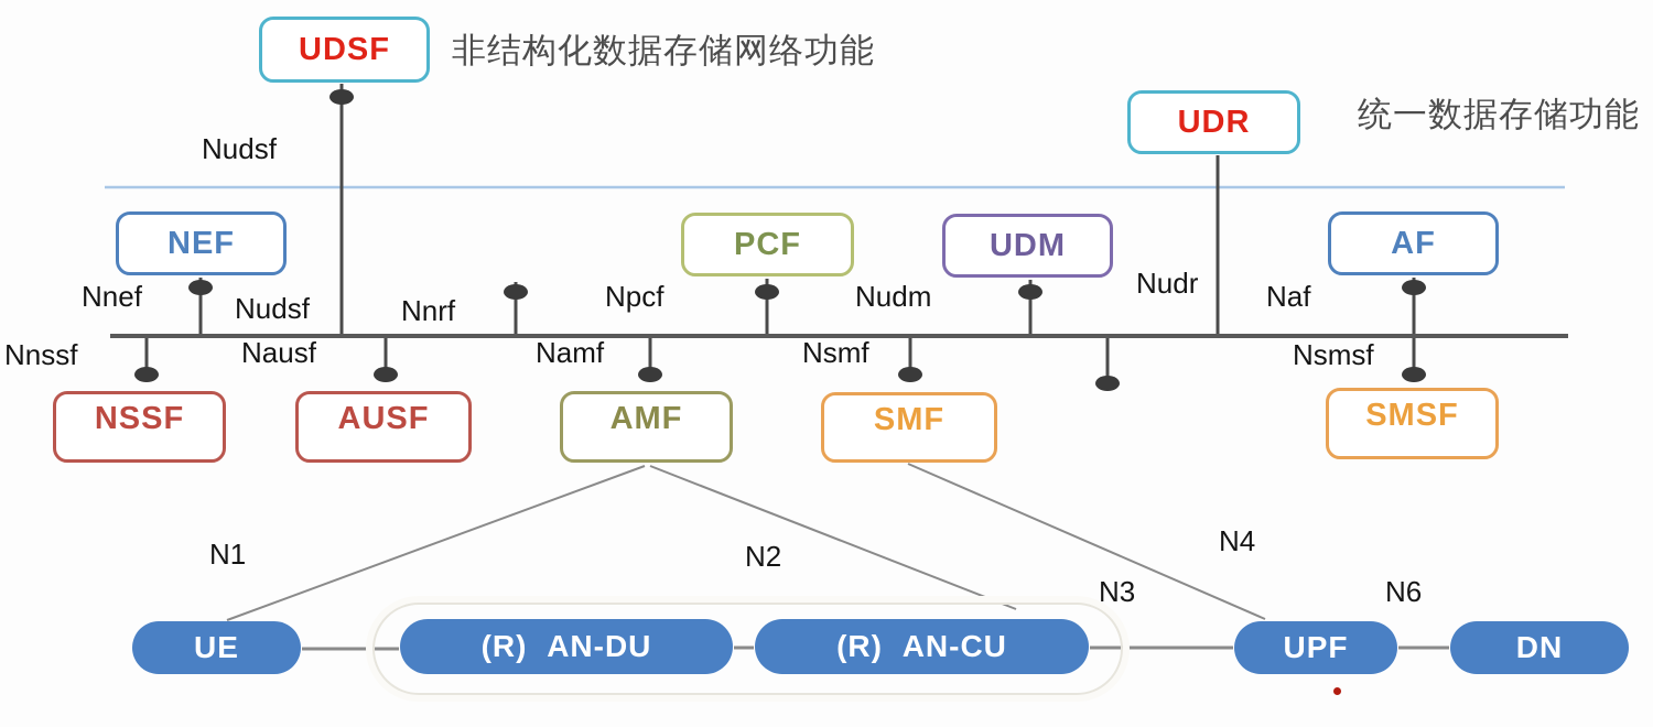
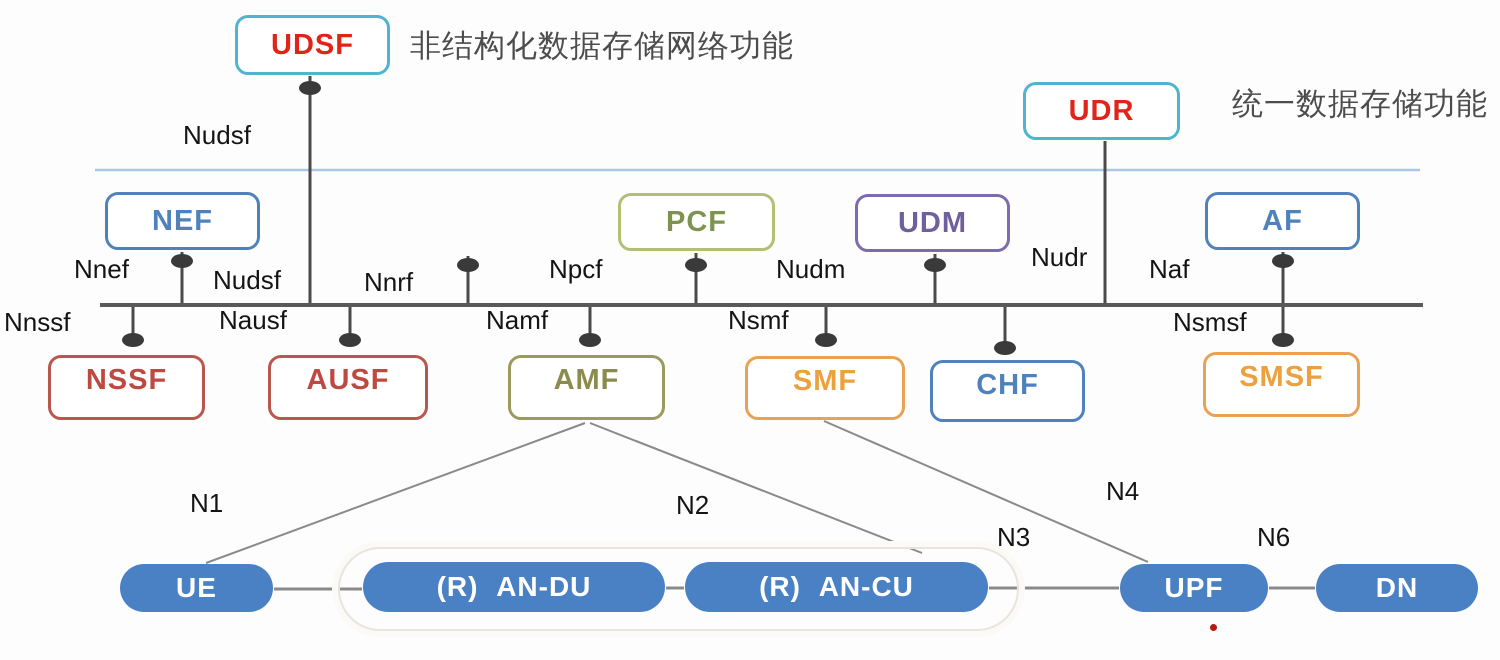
  UDSF
  UDR
  NEF
  PCF
  UDM
  AF
  NSSF
  AUSF
  AMF
  SMF
+ CHF
  SMSF
  UE
  (R) AN-DU
  (R) AN-CU
  UPF
  DN
  非结构化数据存储网络功能
  统一数据存储功能
  Nudsf
  Nnef
  Nudsf
  Nnrf
  Npcf
  Nudm
  Nudr
  Naf
  Nnssf
  Nausf
  Namf
  Nsmf
  Nsmsf
  N1
  N2
  N3
  N4
  N6
